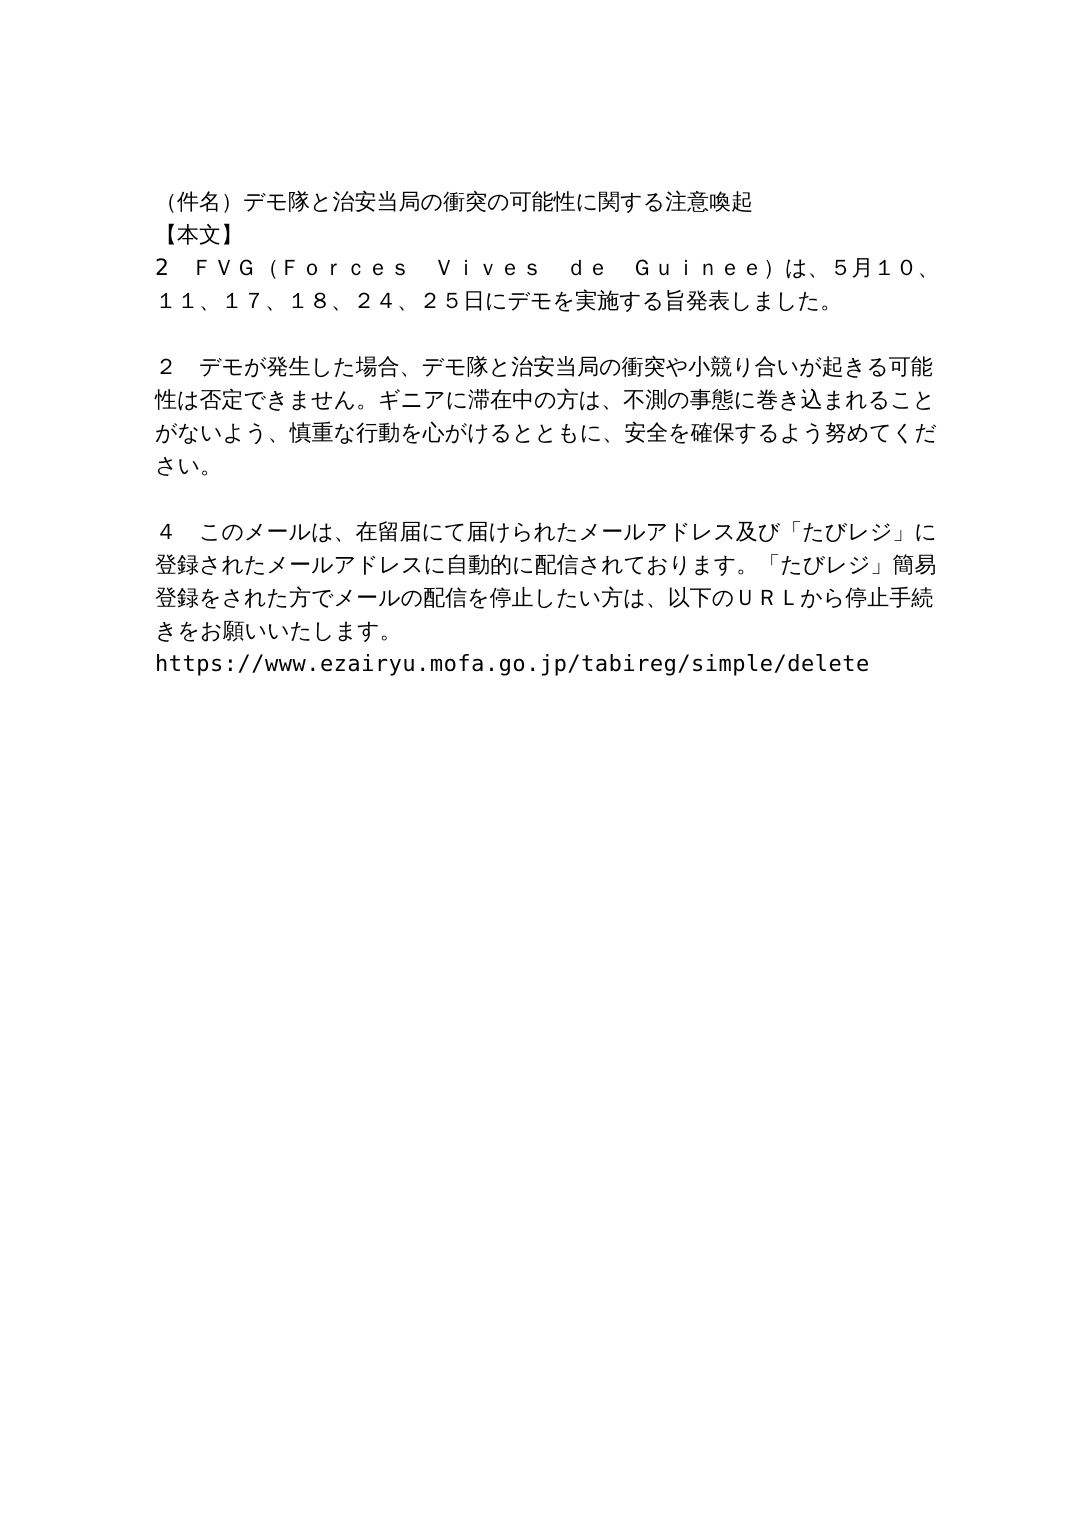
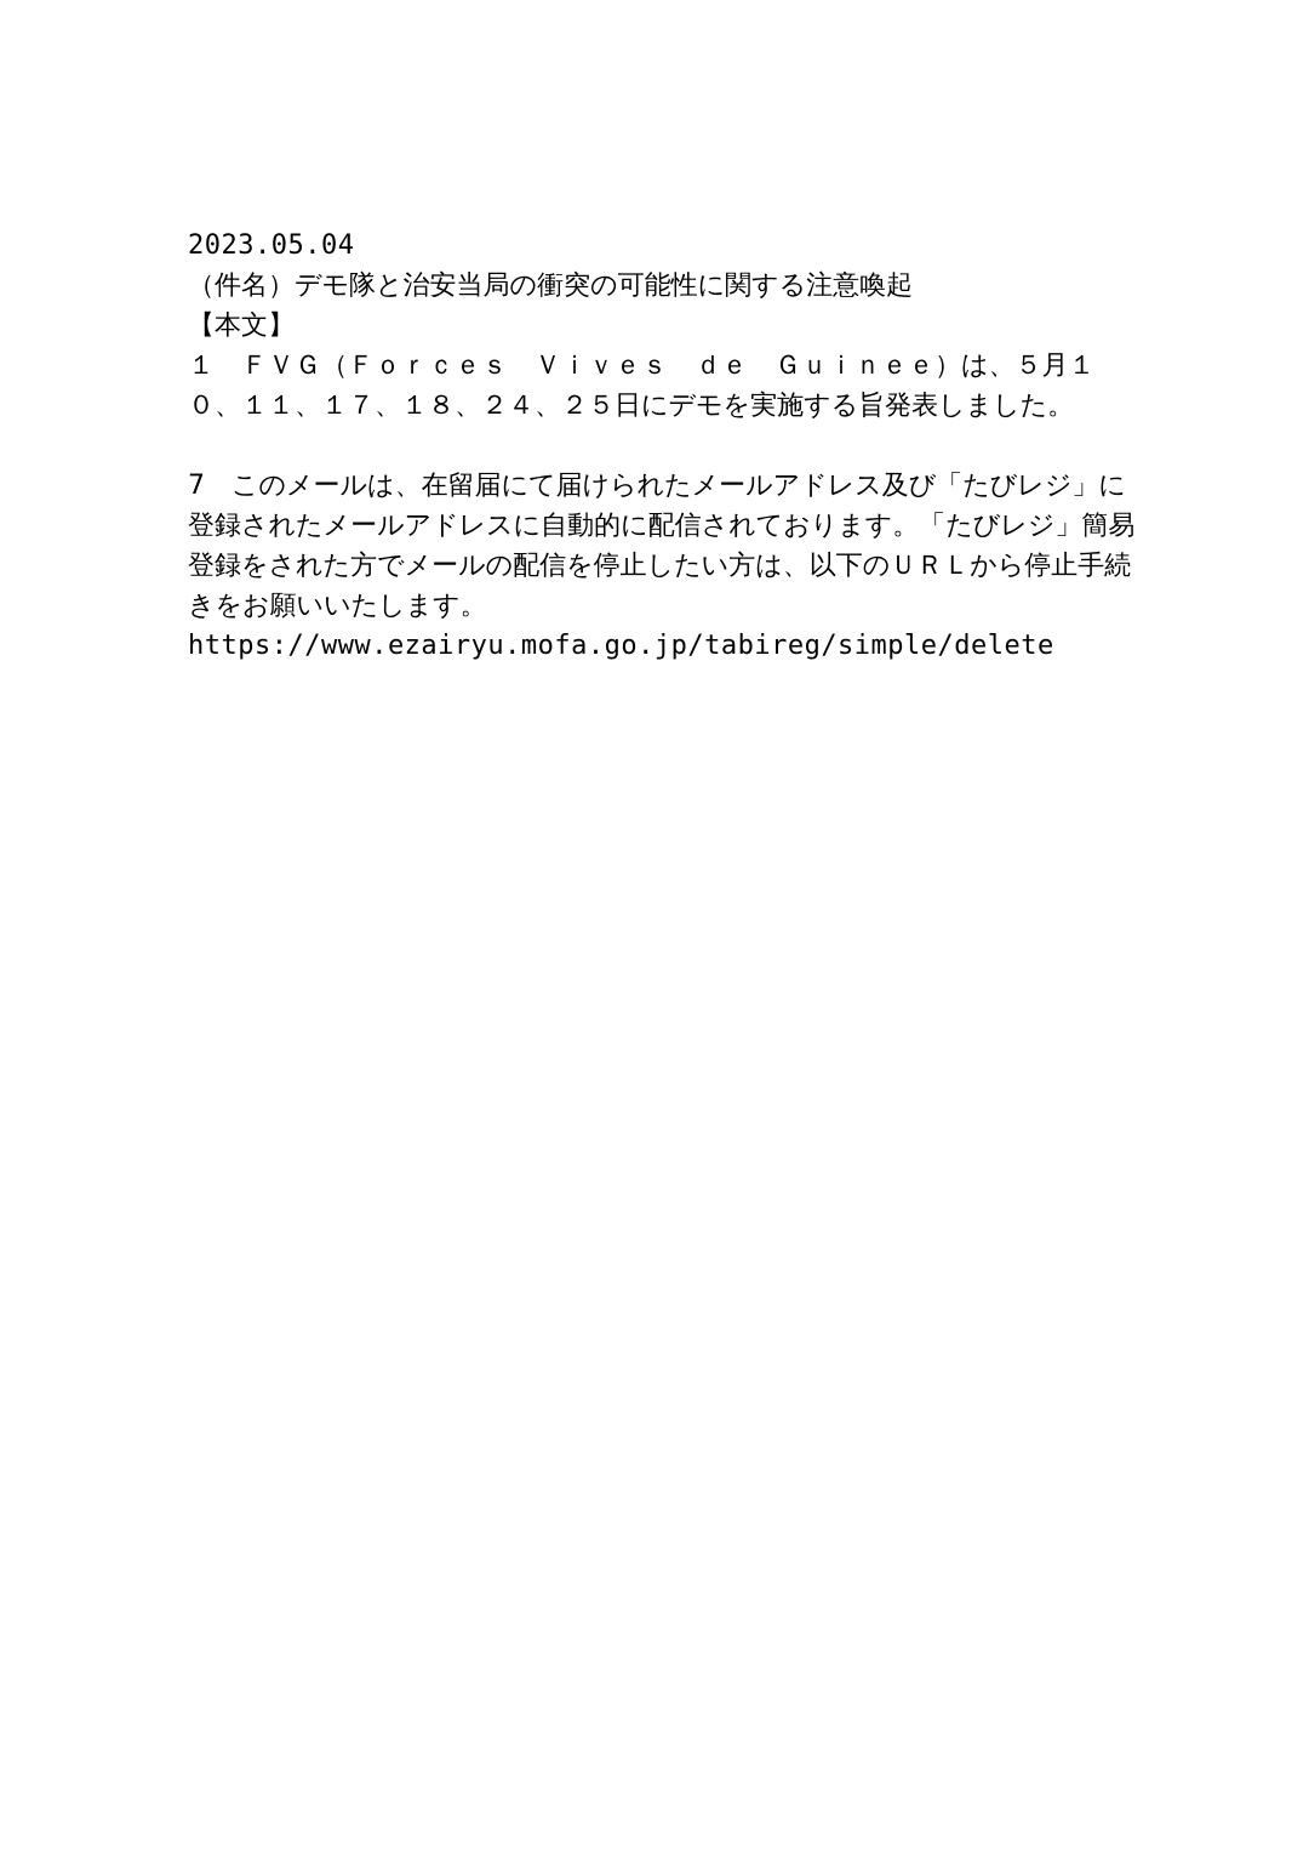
+ 2023.05.04
  （件名）デモ隊と治安当局の衝突の可能性に関する注意喚起
  【本文】
- 2 ＦＶＧ（Ｆｏｒｃｅｓ Ｖｉｖｅｓ ｄｅ Ｇｕｉｎｅｅ）は、５月１０、１１、１７、１８、２４、２５日にデモを実施する旨発表しました。
+ １ ＦＶＧ（Ｆｏｒｃｅｓ Ｖｉｖｅｓ ｄｅ Ｇｕｉｎｅｅ）は、５月１０、１１、１７、１８、２４、２５日にデモを実施する旨発表しました。
- ２ デモが発生した場合、デモ隊と治安当局の衝突や小競り合いが起きる可能性は否定できません。ギニアに滞在中の方は、不測の事態に巻き込まれることがないよう、慎重な行動を心がけるとともに、安全を確保するよう努めてください。
- ４ このメールは、在留届にて届けられたメールアドレス及び「たびレジ」に登録されたメールアドレスに自動的に配信されております。「たびレジ」簡易登録をされた方でメールの配信を停止したい方は、以下のＵＲＬから停止手続きをお願いいたします。
+ 7 このメールは、在留届にて届けられたメールアドレス及び「たびレジ」に登録されたメールアドレスに自動的に配信されております。「たびレジ」簡易登録をされた方でメールの配信を停止したい方は、以下のＵＲＬから停止手続きをお願いいたします。
  https://www.ezairyu.mofa.go.jp/tabireg/simple/delete
